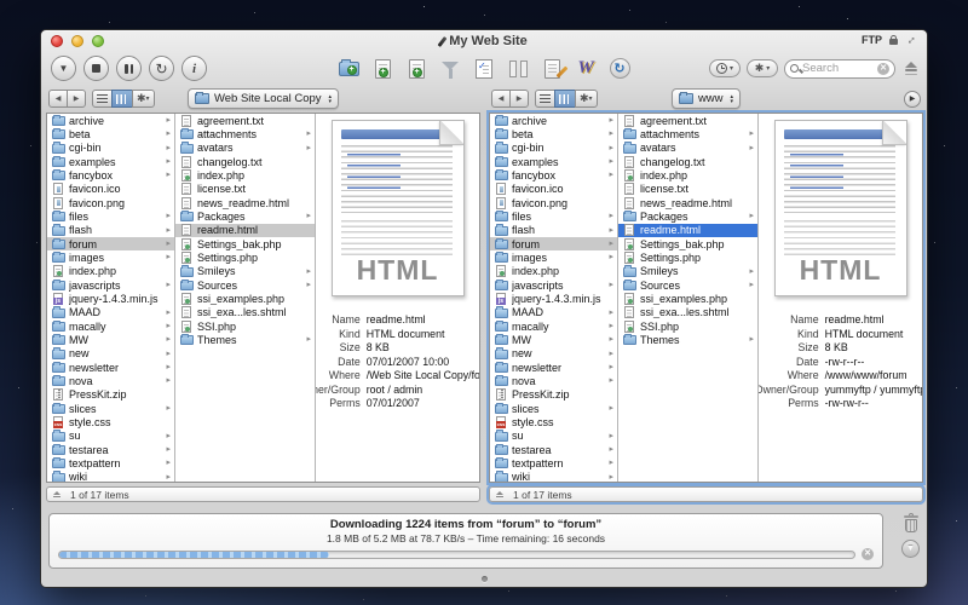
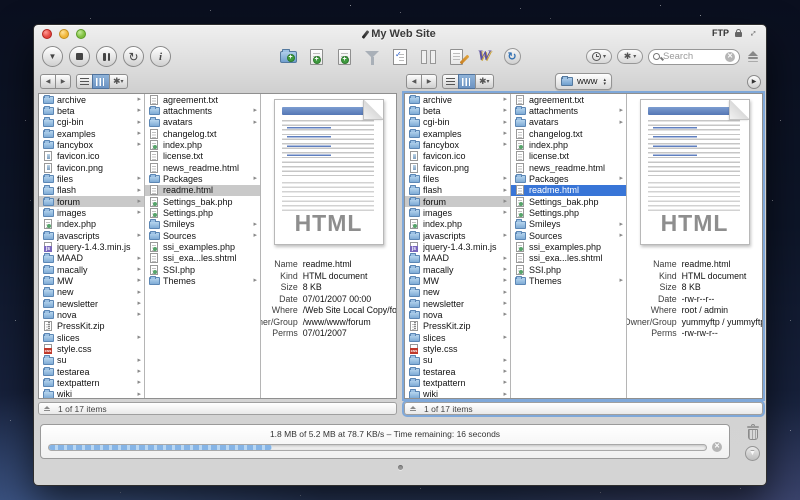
  My Web Site
  FTP
  ▼
  ↻
  i
  W
  ↻
  ✱
  Search
  ✱
- Web Site Local Copy
  archive
  beta
  cgi-bin
  examples
  fancybox
  favicon.ico
  favicon.png
  files
  flash
  forum
  images
  index.php
  javascripts
  jquery-1.4.3.min.js
  MAAD
  macally
  MW
  new
  newsletter
  nova
  PressKit.zip
  slices
  style.css
  su
  testarea
  textpattern
  wiki
  agreement.txt
  attachments
  avatars
  changelog.txt
  index.php
  license.txt
  news_readme.html
  Packages
  readme.html
  Settings_bak.php
  Settings.php
  Smileys
  Sources
  ssi_examples.php
  ssi_exa...les.shtml
  SSI.php
  Themes
  HTML
  Name
  readme.html
  Kind
  HTML document
  Size
  8 KB
  Date
- 07/01/2007 10:00
+ 07/01/2007 00:00
  Where
  /Web Site Local Copy/fo
  ner/Group
- root / admin
+ /www/www/forum
  Perms
  07/01/2007
  1 of 17 items
  ✱
  www
  archive
  beta
  cgi-bin
  examples
  fancybox
  favicon.ico
  favicon.png
  files
  flash
  forum
  images
  index.php
  javascripts
  jquery-1.4.3.min.js
  MAAD
  macally
  MW
  new
  newsletter
  nova
  PressKit.zip
  slices
  style.css
  su
  testarea
  textpattern
  wiki
  agreement.txt
  attachments
  avatars
  changelog.txt
  index.php
  license.txt
  news_readme.html
  Packages
  readme.html
  Settings_bak.php
  Settings.php
  Smileys
  Sources
  ssi_examples.php
  ssi_exa...les.shtml
  SSI.php
  Themes
  HTML
  Name
  readme.html
  Kind
  HTML document
  Size
  8 KB
  Date
  -rw-r--r--
  Where
- /www/www/forum
+ root / admin
  Owner/Group
  yummyftp / yummyft
  Perms
  -rw-rw-r--
  1 of 17 items
- Downloading 1224 items from “forum” to “forum”
  1.8 MB of 5.2 MB at 78.7 KB/s – Time remaining: 16 seconds
